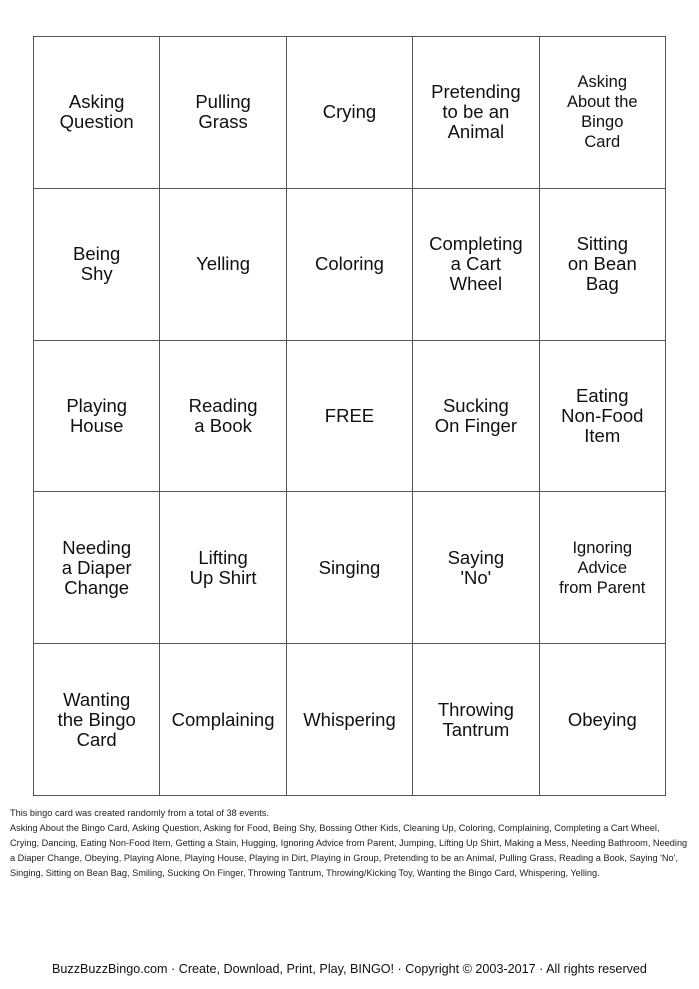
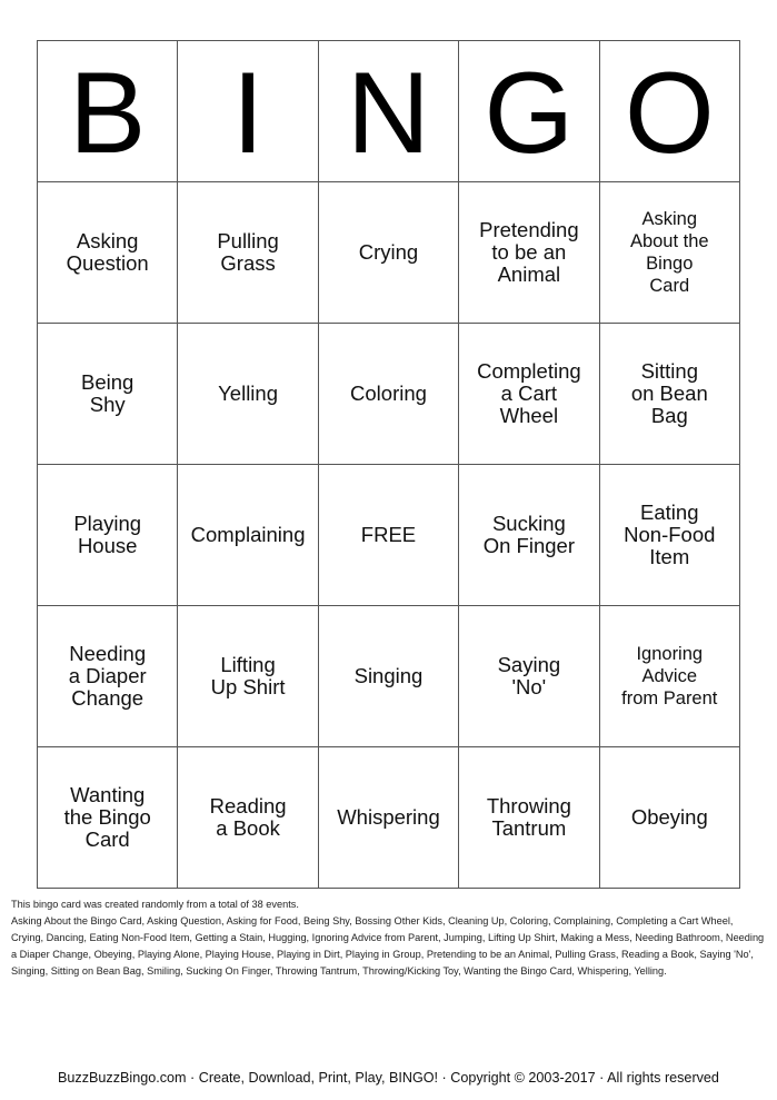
+ B	I	N	G	O
  Asking Question	Pulling Grass	Crying	Pretending to be an Animal	Asking About the Bingo Card
  Being Shy	Yelling	Coloring	Completing a Cart Wheel	Sitting on Bean Bag
- Playing House	Reading a Book	FREE	Sucking On Finger	Eating Non-Food Item
+ Playing House	Complaining	FREE	Sucking On Finger	Eating Non-Food Item
  Needing a Diaper Change	Lifting Up Shirt	Singing	Saying 'No'	Ignoring Advice from Parent
- Wanting the Bingo Card	Complaining	Whispering	Throwing Tantrum	Obeying
+ Wanting the Bingo Card	Reading a Book	Whispering	Throwing Tantrum	Obeying
  This bingo card was created randomly from a total of 38 events.
  Asking About the Bingo Card, Asking Question, Asking for Food, Being Shy, Bossing Other Kids, Cleaning Up, Coloring, Complaining, Completing a Cart Wheel, Crying, Dancing, Eating Non-Food Item, Getting a Stain, Hugging, Ignoring Advice from Parent, Jumping, Lifting Up Shirt, Making a Mess, Needing Bathroom, Needing a Diaper Change, Obeying, Playing Alone, Playing House, Playing in Dirt, Playing in Group, Pretending to be an Animal, Pulling Grass, Reading a Book, Saying 'No', Singing, Sitting on Bean Bag, Smiling, Sucking On Finger, Throwing Tantrum, Throwing/Kicking Toy, Wanting the Bingo Card, Whispering, Yelling.
  BuzzBuzzBingo.com · Create, Download, Print, Play, BINGO! · Copyright © 2003-2017 · All rights reserved
